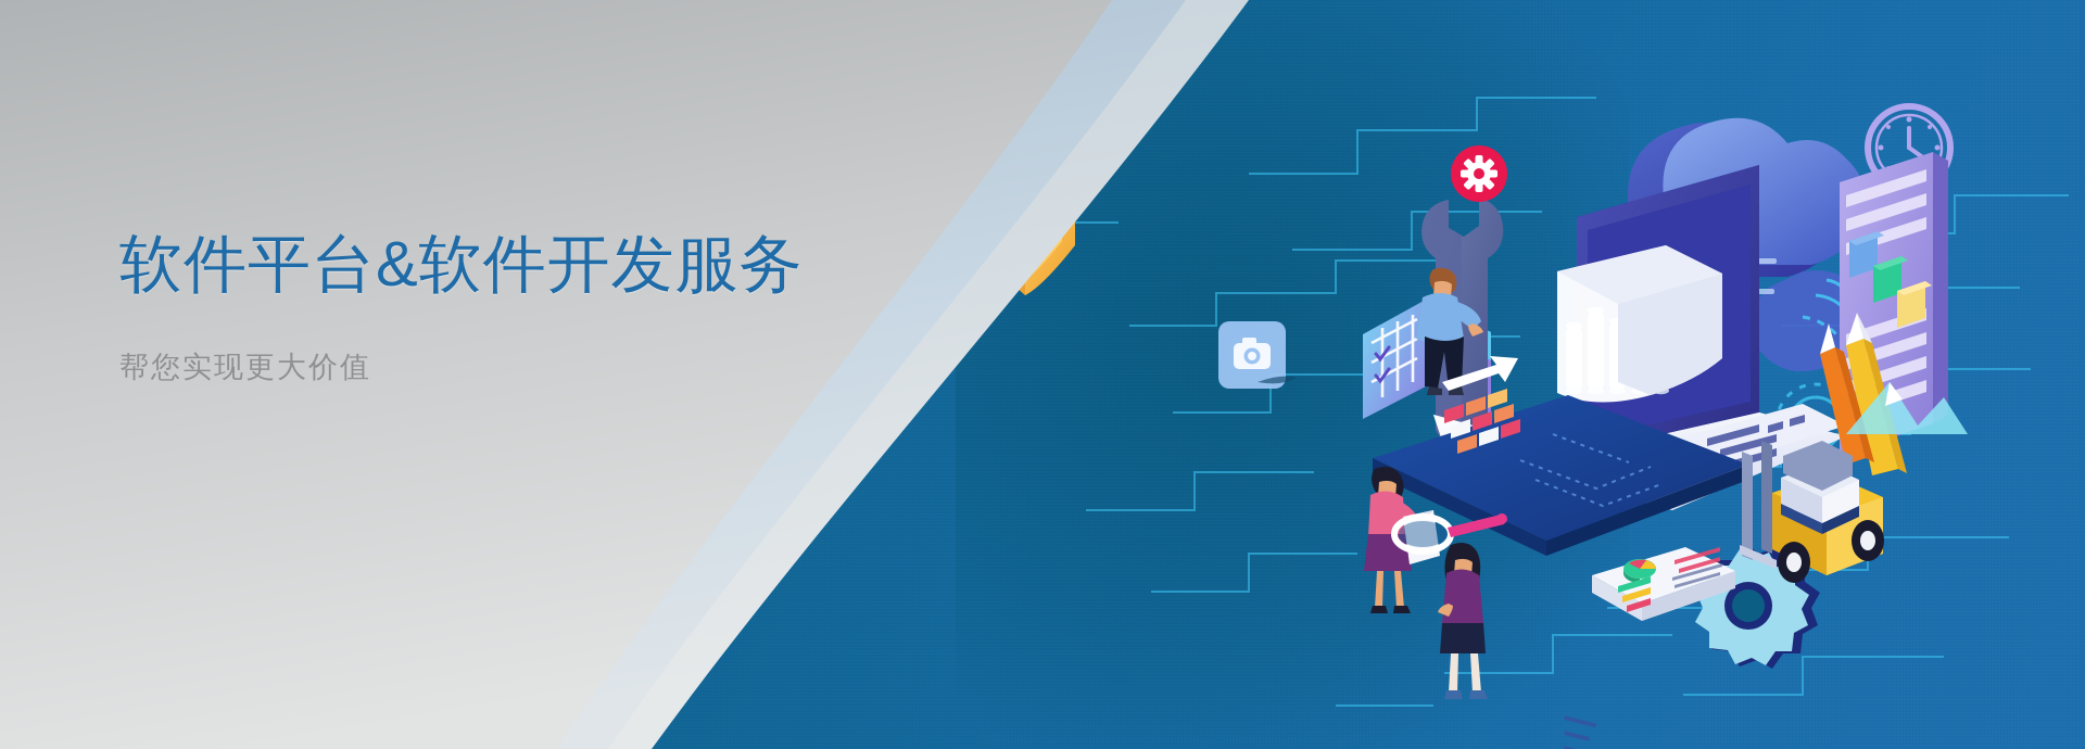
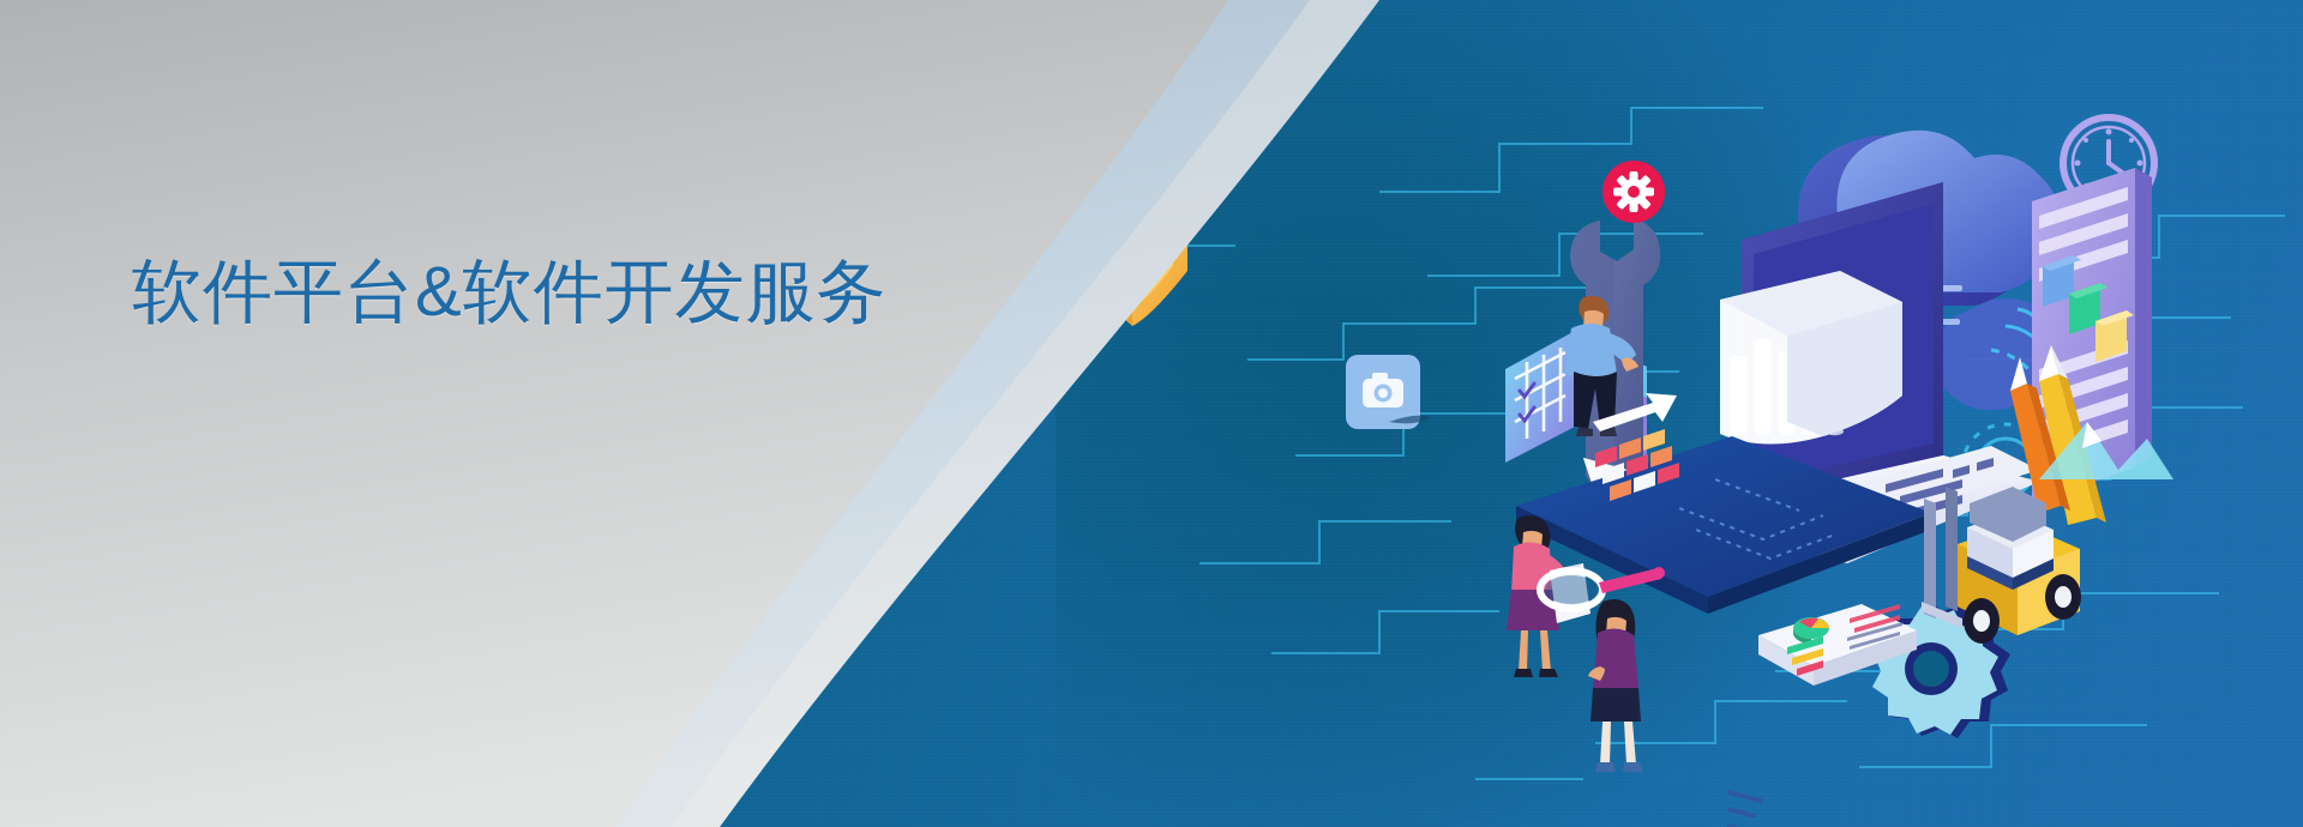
  软件平台&软件开发服务
- 帮您实现更大价值
